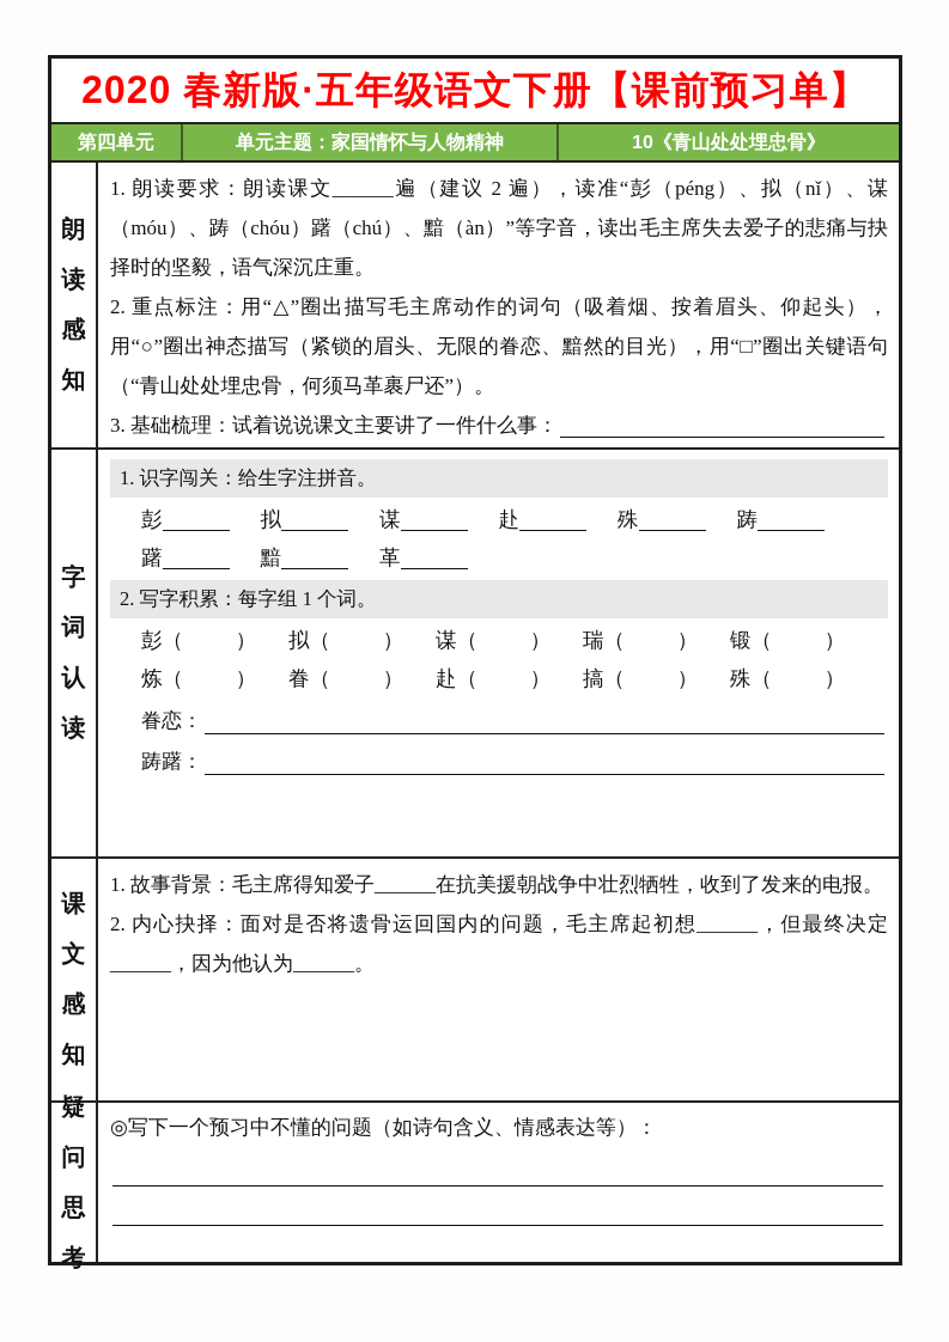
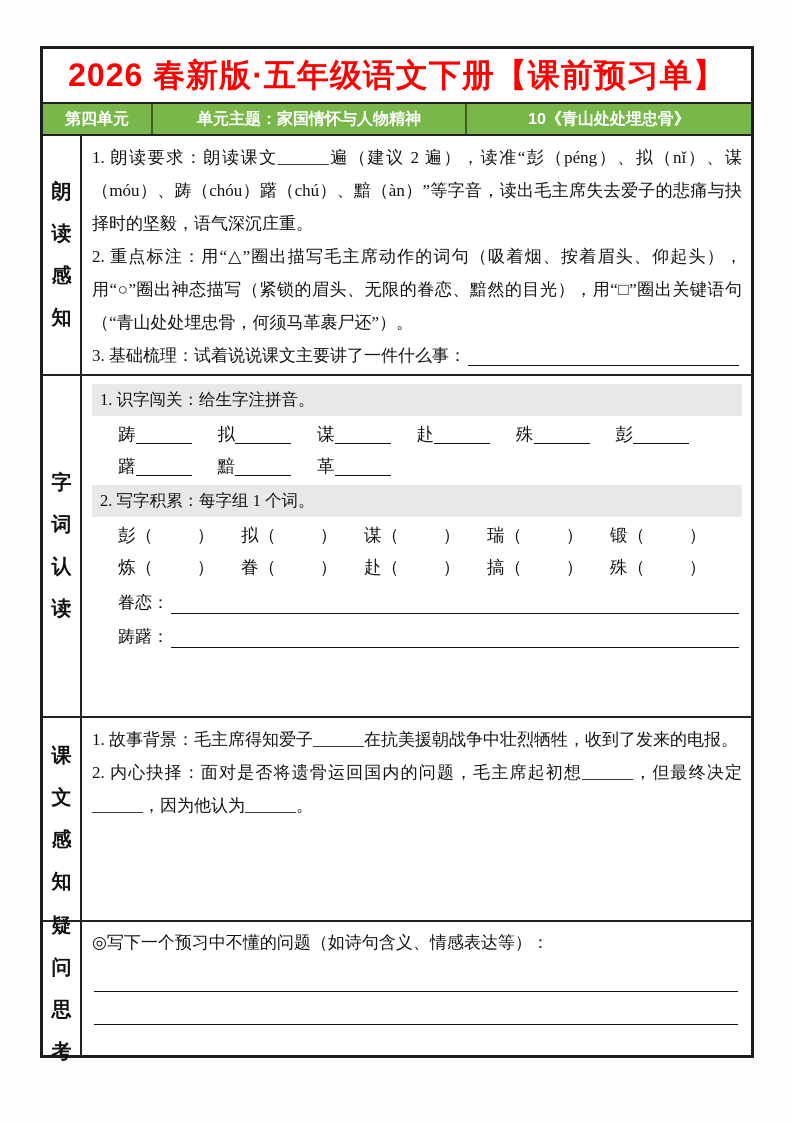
- 2020 春新版·五年级语文下册【课前预习单】
+ 2026 春新版·五年级语文下册【课前预习单】
  第四单元
  单元主题：家国情怀与人物精神
  10《青山处处埋忠骨》
  朗读感知
  1. 朗读要求：朗读课文______遍（建议 2 遍），读准“彭（péng）、拟（nǐ）、谋（móu）、踌（chóu）躇（chú）、黯（àn）”等字音，读出毛主席失去爱子的悲痛与抉择时的坚毅，语气深沉庄重。
  2. 重点标注：用“△”圈出描写毛主席动作的词句（吸着烟、按着眉头、仰起头），用“○”圈出神态描写（紧锁的眉头、无限的眷恋、黯然的目光），用“□”圈出关键语句（“青山处处埋忠骨，何须马革裹尸还”）。
  3. 基础梳理：试着说说课文主要讲了一件什么事：
  字词认读
  1. 识字闯关：给生字注拼音。
- 彭
+ 踌
  拟
  谋
  赴
  殊
- 踌
+ 彭
  躇
  黯
  革
  2. 写字积累：每字组 1 个词。
  彭（ ）
  拟（ ）
  谋（ ）
  瑞（ ）
  锻（ ）
  炼（ ）
  眷（ ）
  赴（ ）
  搞（ ）
  殊（ ）
  眷恋：
  踌躇：
  课文感知
  1. 故事背景：毛主席得知爱子______在抗美援朝战争中壮烈牺牲，收到了发来的电报。
  2. 内心抉择：面对是否将遗骨运回国内的问题，毛主席起初想______，但最终决定______，因为他认为______。
  疑问思考
  ◎写下一个预习中不懂的问题（如诗句含义、情感表达等）：
